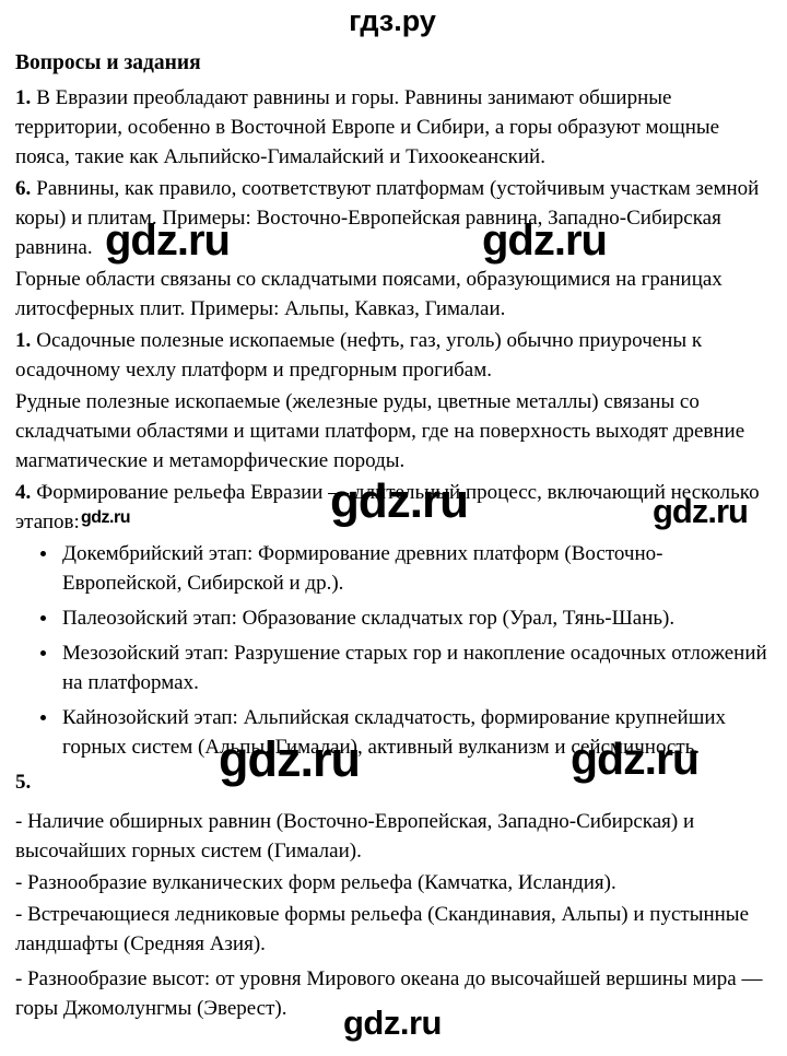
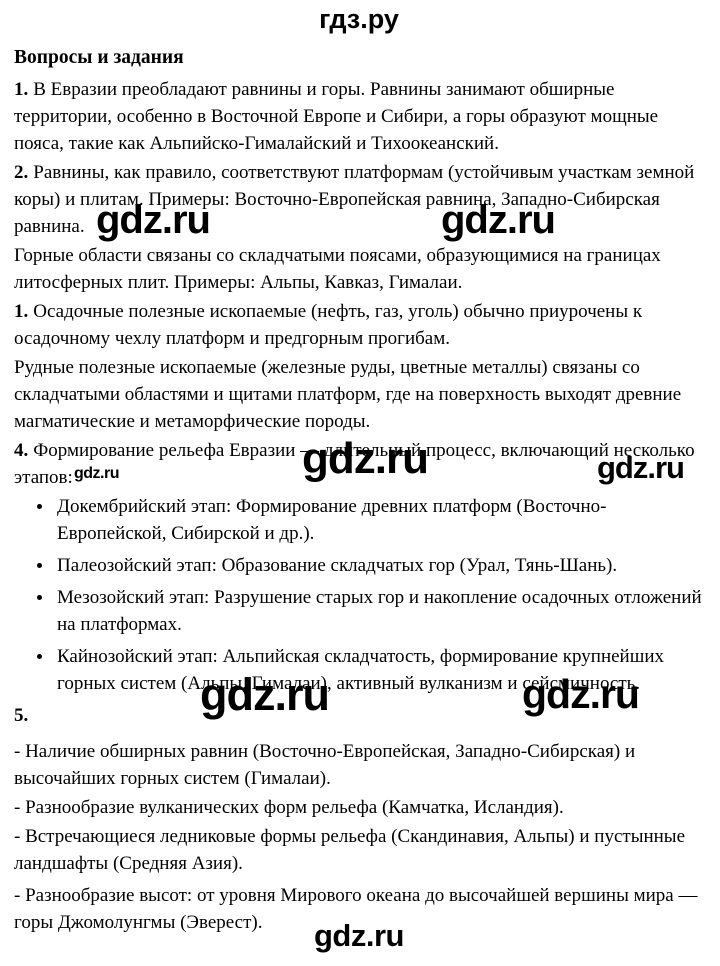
  гдз.ру
  Вопросы и задания
  1. В Евразии преобладают равнины и горы. Равнины занимают обширные территории, особенно в Восточной Европе и Сибири, а горы образуют мощные пояса, такие как Альпийско-Гималайский и Тихоокеанский.
- 6. Равнины, как правило, соответствуют платформам (устойчивым участкам земной коры) и плитам. Примеры: Восточно-Европейская равнина, Западно-Сибирская равнина.
+ 2. Равнины, как правило, соответствуют платформам (устойчивым участкам земной коры) и плитам. Примеры: Восточно-Европейская равнина, Западно-Сибирская равнина.
  Горные области связаны со складчатыми поясами, образующимися на границах литосферных плит. Примеры: Альпы, Кавказ, Гималаи.
  1. Осадочные полезные ископаемые (нефть, газ, уголь) обычно приурочены к осадочному чехлу платформ и предгорным прогибам.
  Рудные полезные ископаемые (железные руды, цветные металлы) связаны со складчатыми областями и щитами платформ, где на поверхность выходят древние магматические и метаморфические породы.
  4. Формирование рельефа Евразии — длительный процесс, включающий несколько этапов:
  Докембрийский этап: Формирование древних платформ (Восточно-Европейской, Сибирской и др.).
  Палеозойский этап: Образование складчатых гор (Урал, Тянь-Шань).
  Мезозойский этап: Разрушение старых гор и накопление осадочных отложений на платформах.
  Кайнозойский этап: Альпийская складчатость, формирование крупнейших горных систем (Альпы, Гималаи), активный вулканизм и сейсмичность.
  5.
  - Наличие обширных равнин (Восточно-Европейская, Западно-Сибирская) и высочайших горных систем (Гималаи).
  - Разнообразие вулканических форм рельефа (Камчатка, Исландия).
  - Встречающиеся ледниковые формы рельефа (Скандинавия, Альпы) и пустынные ландшафты (Средняя Азия).
  - Разнообразие высот: от уровня Мирового океана до высочайшей вершины мира — горы Джомолунгмы (Эверест).
  gdz.ru
  gdz.ru
  gdz.ru
  gdz.ru
  gdz.ru
  gdz.ru
  gdz.ru
  gdz.ru
